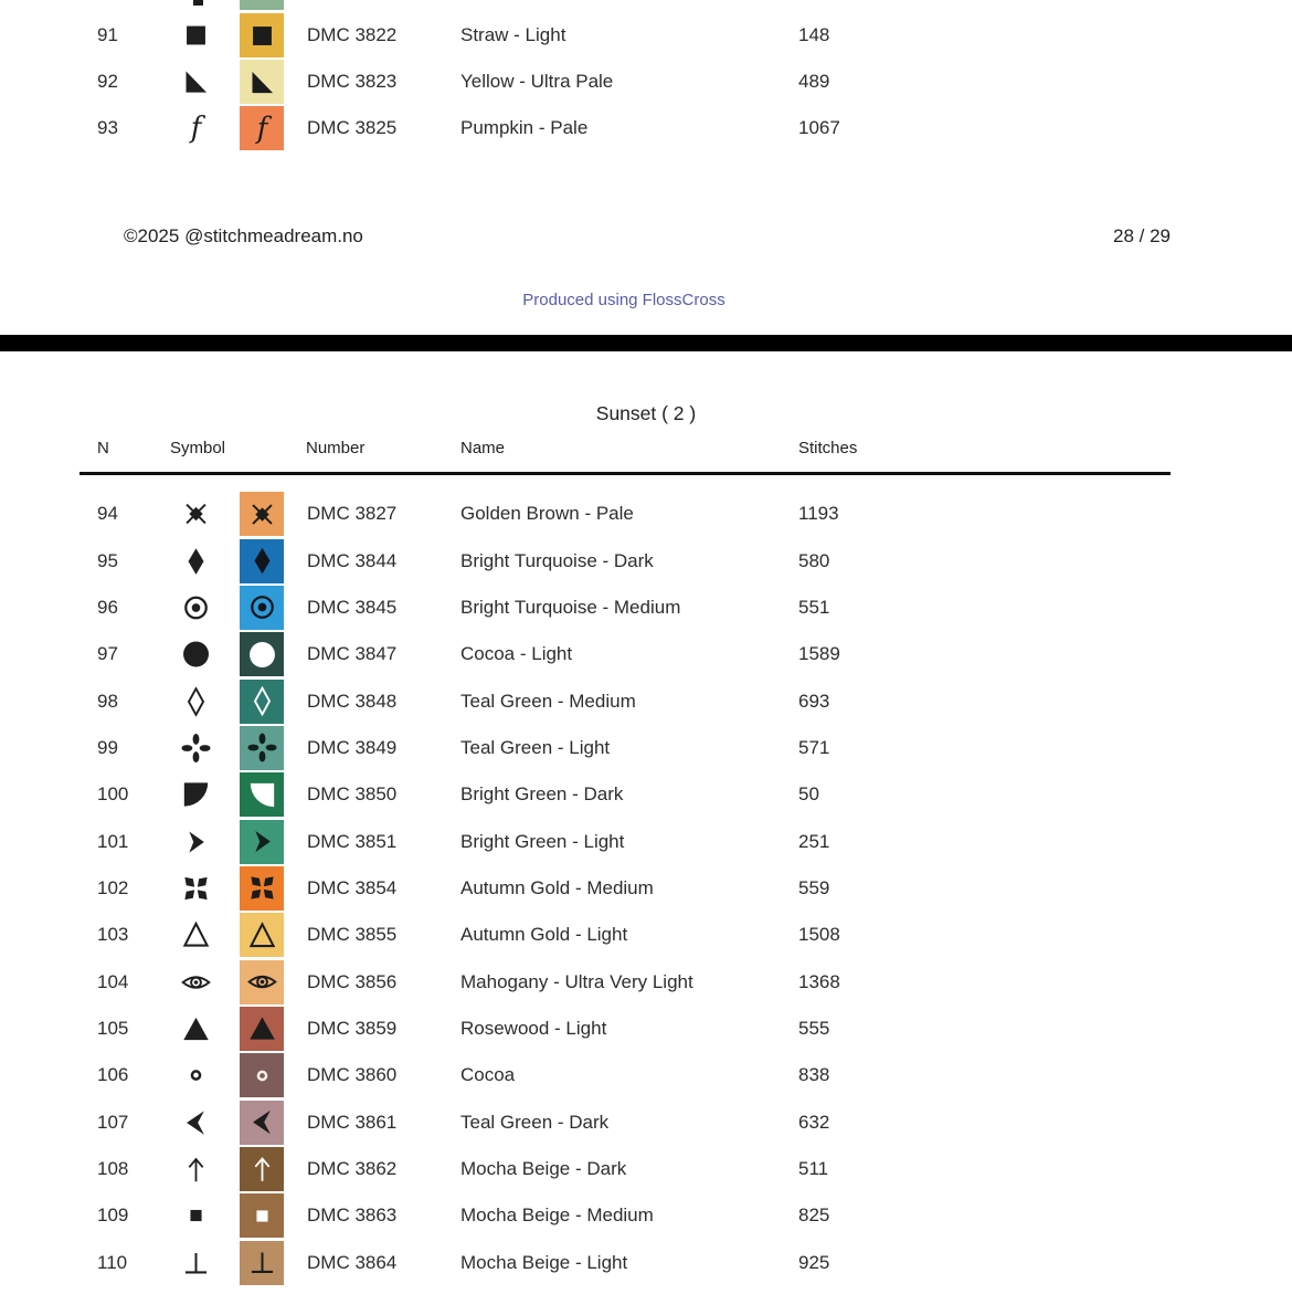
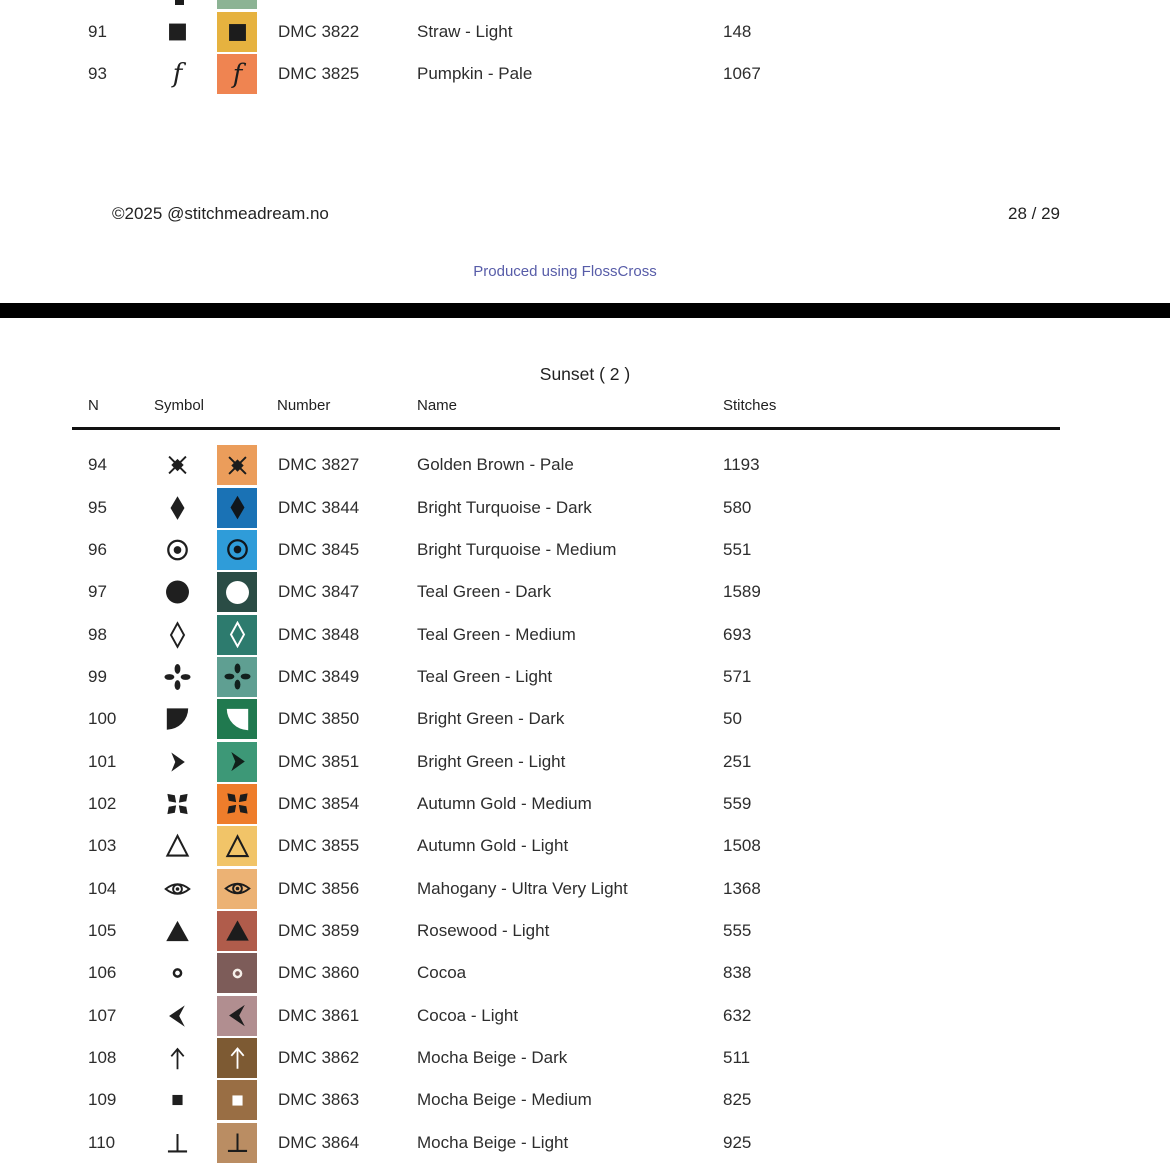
  91
  DMC 3822
  Straw - Light
  148
- 92
- DMC 3823
- Yellow - Ultra Pale
- 489
  93
  f
  f
  DMC 3825
  Pumpkin - Pale
  1067
  ©2025 @stitchmeadream.no
  28 / 29
  Produced using FlossCross
  Sunset ( 2 )
  N
  Symbol
  Number
  Name
  Stitches
  94
  DMC 3827
  Golden Brown - Pale
  1193
  95
  DMC 3844
  Bright Turquoise - Dark
  580
  96
  DMC 3845
  Bright Turquoise - Medium
  551
  97
  DMC 3847
- Cocoa - Light
+ Teal Green - Dark
  1589
  98
  DMC 3848
  Teal Green - Medium
  693
  99
  DMC 3849
  Teal Green - Light
  571
  100
  DMC 3850
  Bright Green - Dark
  50
  101
  DMC 3851
  Bright Green - Light
  251
  102
  DMC 3854
  Autumn Gold - Medium
  559
  103
  DMC 3855
  Autumn Gold - Light
  1508
  104
  DMC 3856
  Mahogany - Ultra Very Light
  1368
  105
  DMC 3859
  Rosewood - Light
  555
  106
  DMC 3860
  Cocoa
  838
  107
  DMC 3861
- Teal Green - Dark
+ Cocoa - Light
  632
  108
  DMC 3862
  Mocha Beige - Dark
  511
  109
  DMC 3863
  Mocha Beige - Medium
  825
  110
  DMC 3864
  Mocha Beige - Light
  925
